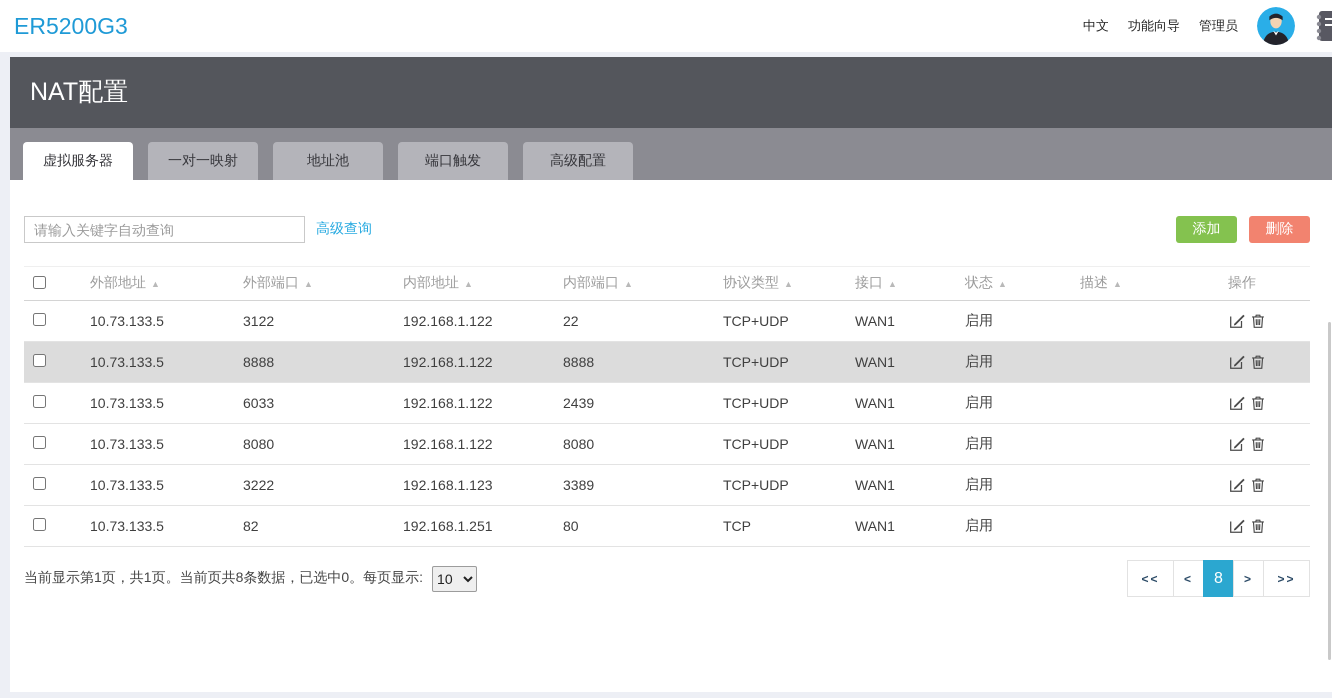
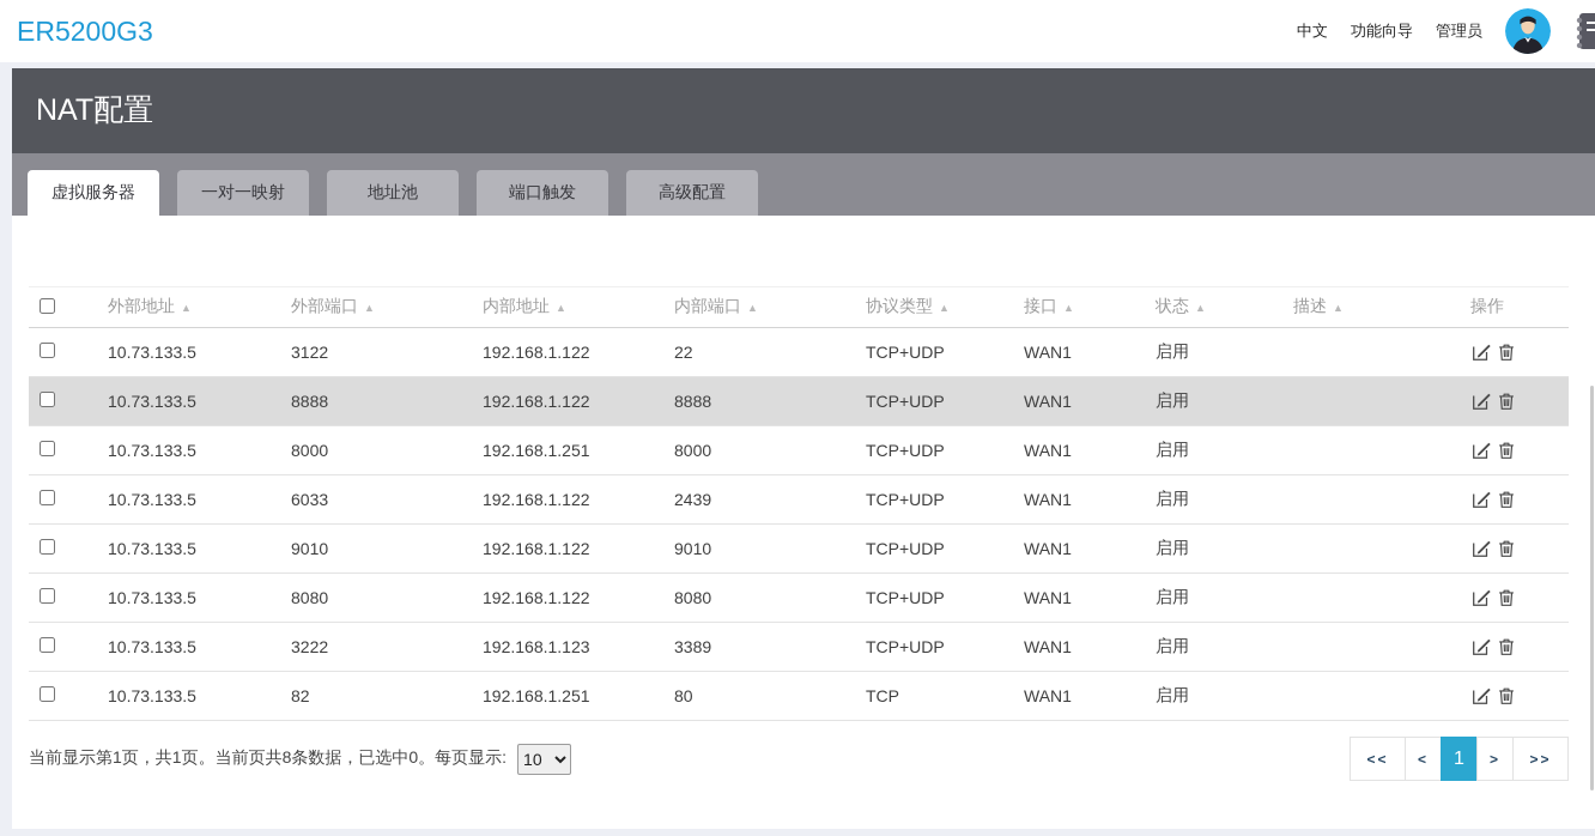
  ER5200G3
  中文
  功能向导
  管理员
  NAT配置
  虚拟服务器
  一对一映射
  地址池
  端口触发
  高级配置
- 请输入关键字自动查询
- 高级查询
- 添加
- 删除
  	外部地址 ▲	外部端口 ▲	内部地址 ▲	内部端口 ▲	协议类型 ▲	接口 ▲	状态 ▲	描述 ▲	操作
  	10.73.133.5	3122	192.168.1.122	22	TCP+UDP	WAN1	启用
  	10.73.133.5	8888	192.168.1.122	8888	TCP+UDP	WAN1	启用
+ 	10.73.133.5	8000	192.168.1.251	8000	TCP+UDP	WAN1	启用
  	10.73.133.5	6033	192.168.1.122	2439	TCP+UDP	WAN1	启用
+ 	10.73.133.5	9010	192.168.1.122	9010	TCP+UDP	WAN1	启用
  	10.73.133.5	8080	192.168.1.122	8080	TCP+UDP	WAN1	启用
  	10.73.133.5	3222	192.168.1.123	3389	TCP+UDP	WAN1	启用
  	10.73.133.5	82	192.168.1.251	80	TCP	WAN1	启用
  当前显示第1页，共1页。当前页共8条数据，已选中0。每页显示:
  10
  <<
  <
- 8
+ 1
  >
  >>
